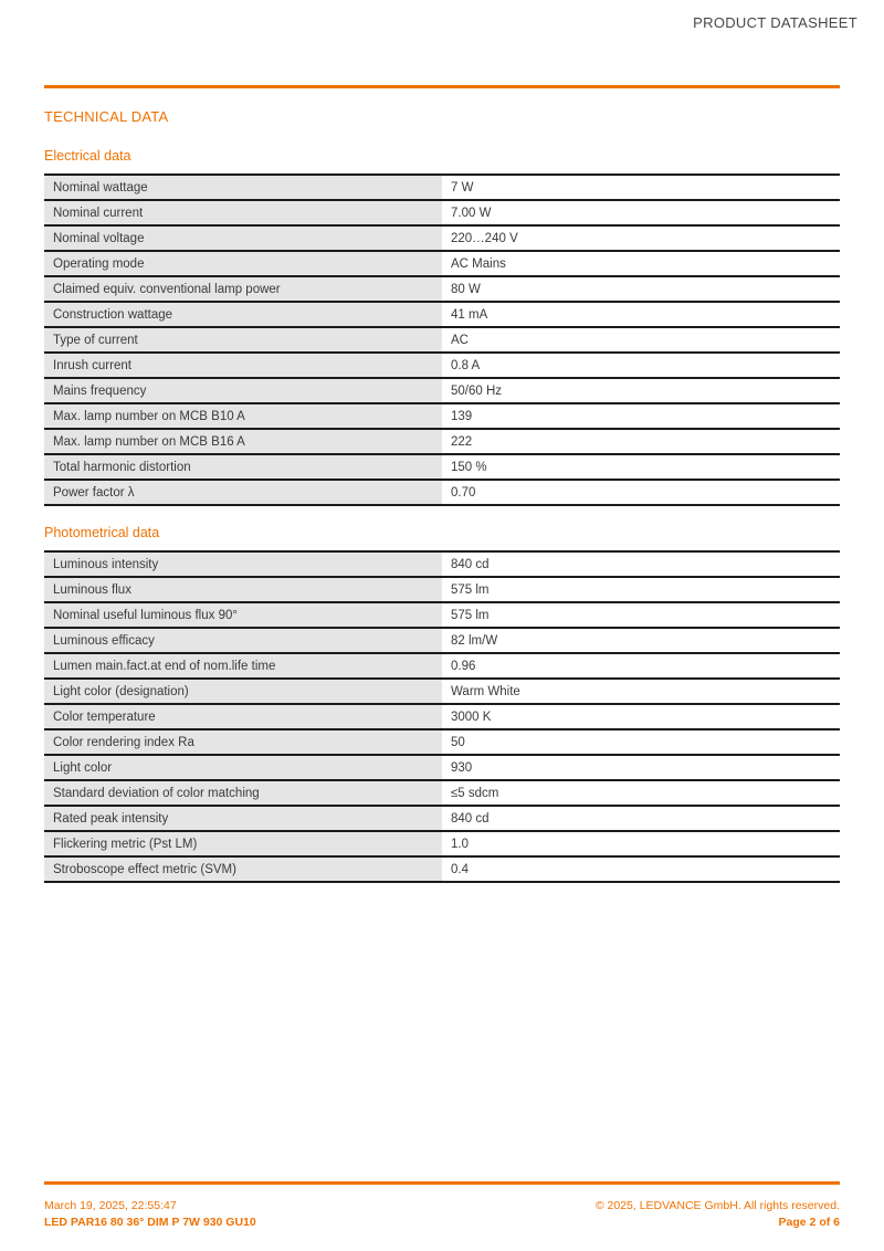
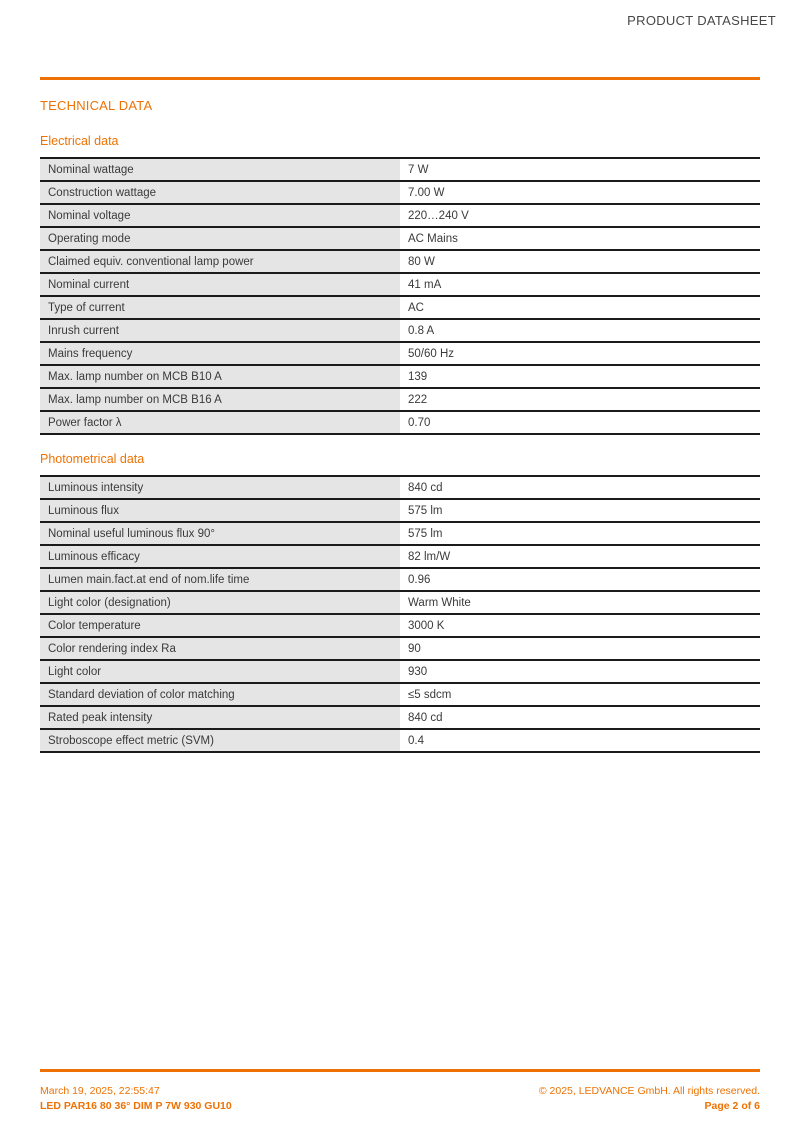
  PRODUCT DATASHEET
  TECHNICAL DATA
  Electrical data
  Nominal wattage	7 W
- Nominal current	7.00 W
+ Construction wattage	7.00 W
  Nominal voltage	220…240 V
  Operating mode	AC Mains
  Claimed equiv. conventional lamp power	80 W
- Construction wattage	41 mA
+ Nominal current	41 mA
  Type of current	AC
  Inrush current	0.8 A
  Mains frequency	50/60 Hz
  Max. lamp number on MCB B10 A	139
  Max. lamp number on MCB B16 A	222
- Total harmonic distortion	150 %
  Power factor λ	0.70
  Photometrical data
  Luminous intensity	840 cd
  Luminous flux	575 lm
  Nominal useful luminous flux 90°	575 lm
  Luminous efficacy	82 lm/W
  Lumen main.fact.at end of nom.life time	0.96
  Light color (designation)	Warm White
  Color temperature	3000 K
- Color rendering index Ra	50
+ Color rendering index Ra	90
  Light color	930
  Standard deviation of color matching	≤5 sdcm
  Rated peak intensity	840 cd
- Flickering metric (Pst LM)	1.0
  Stroboscope effect metric (SVM)	0.4
  March 19, 2025, 22:55:47
  LED PAR16 80 36° DIM P 7W 930 GU10
  © 2025, LEDVANCE GmbH. All rights reserved.
  Page 2 of 6
